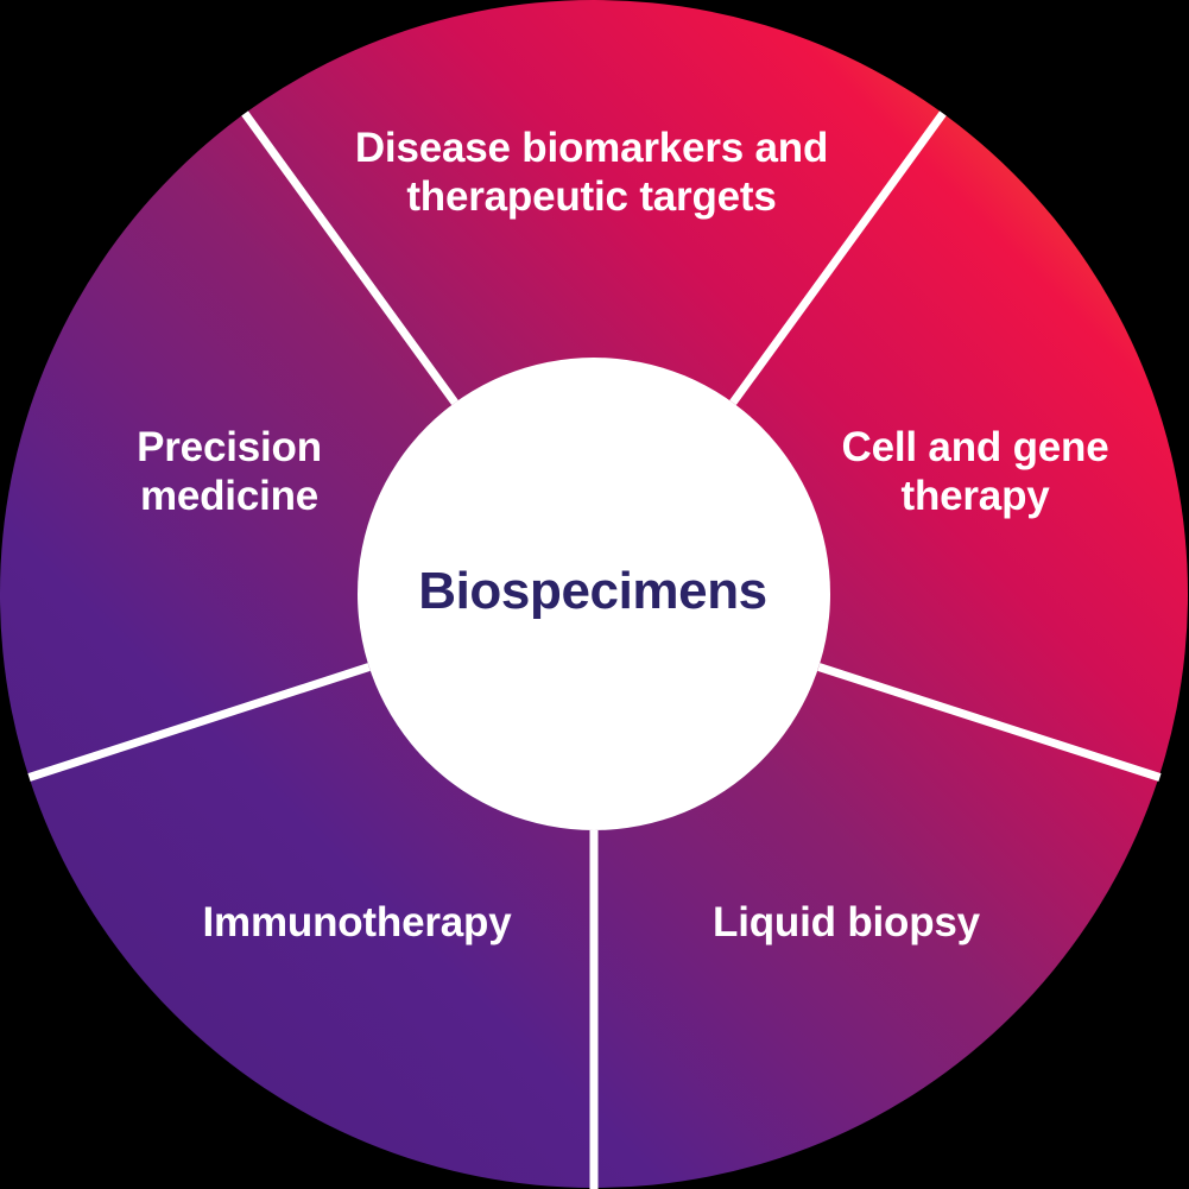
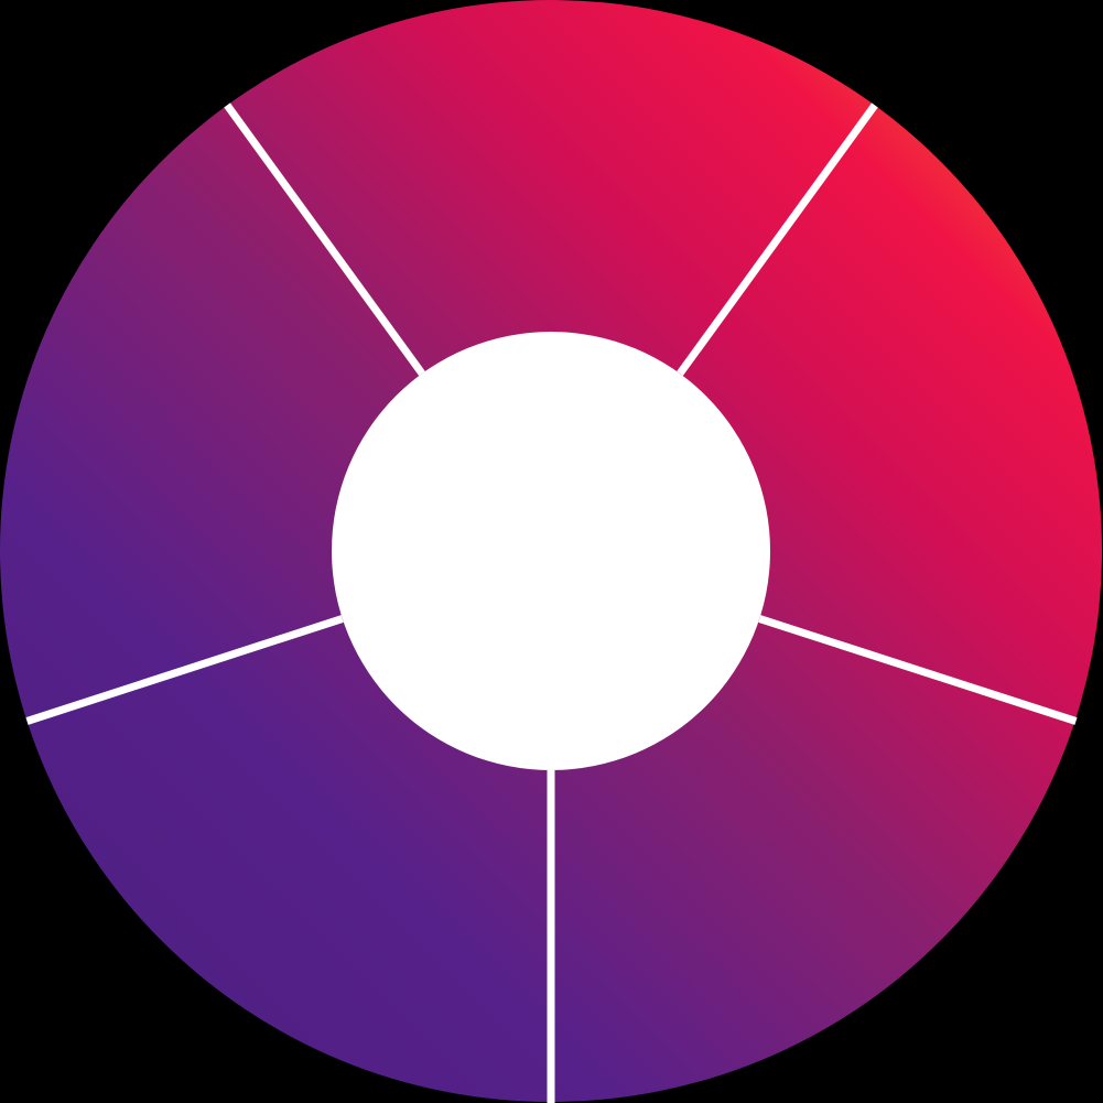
- Disease biomarkers and
- therapeutic targets
- Cell and gene
- therapy
- Liquid biopsy
- Immunotherapy
- Precision
- medicine
- Biospecimens
